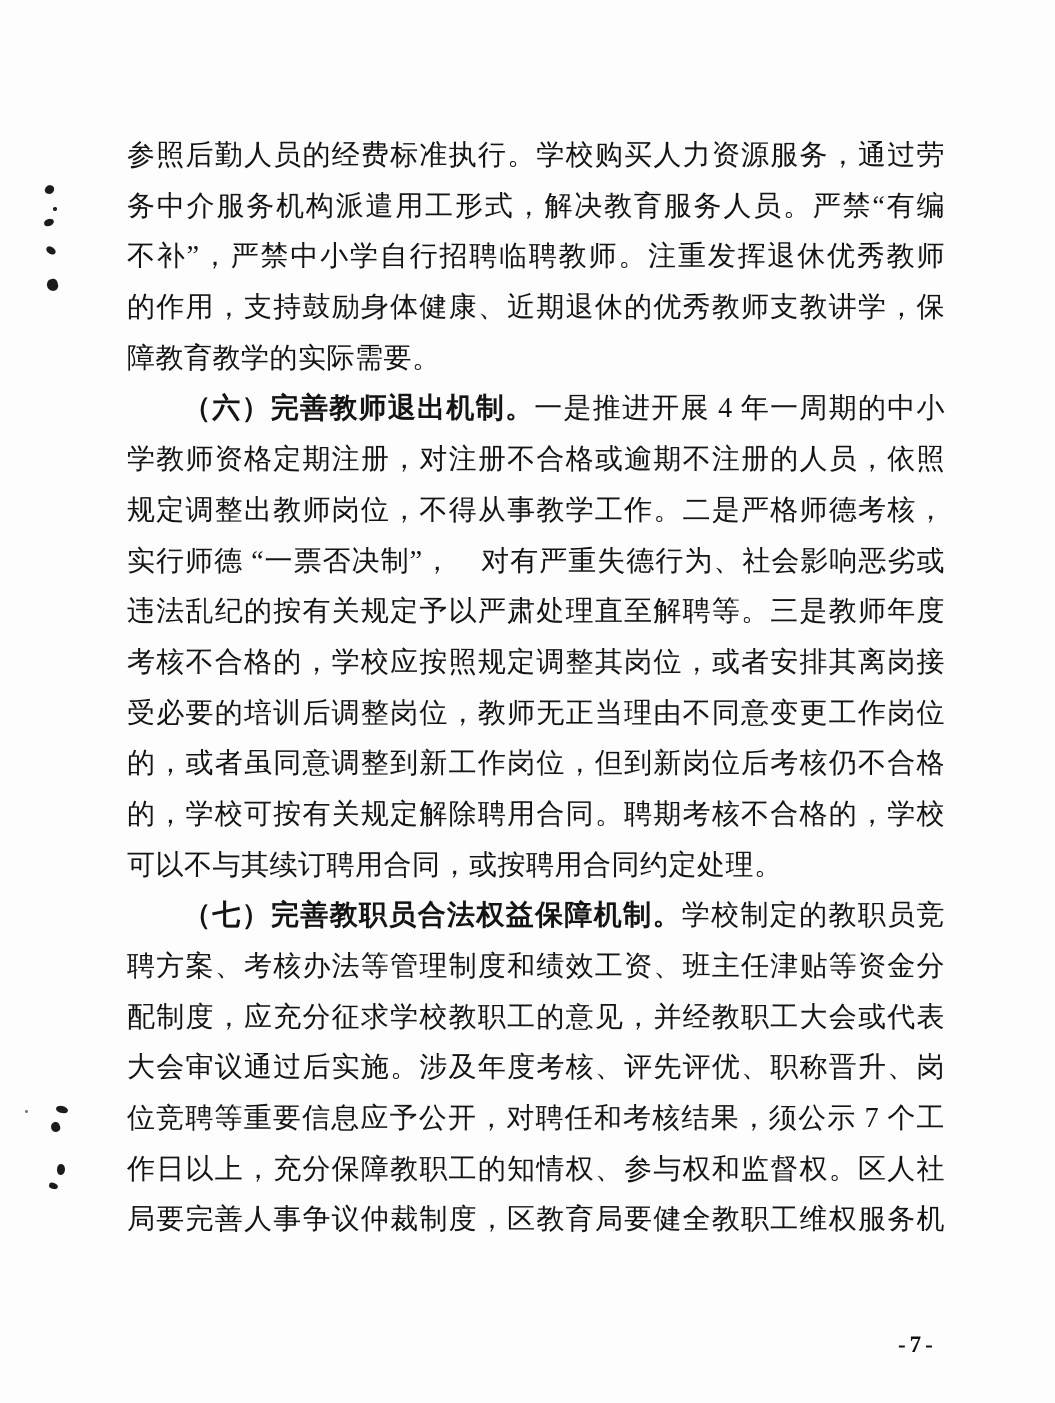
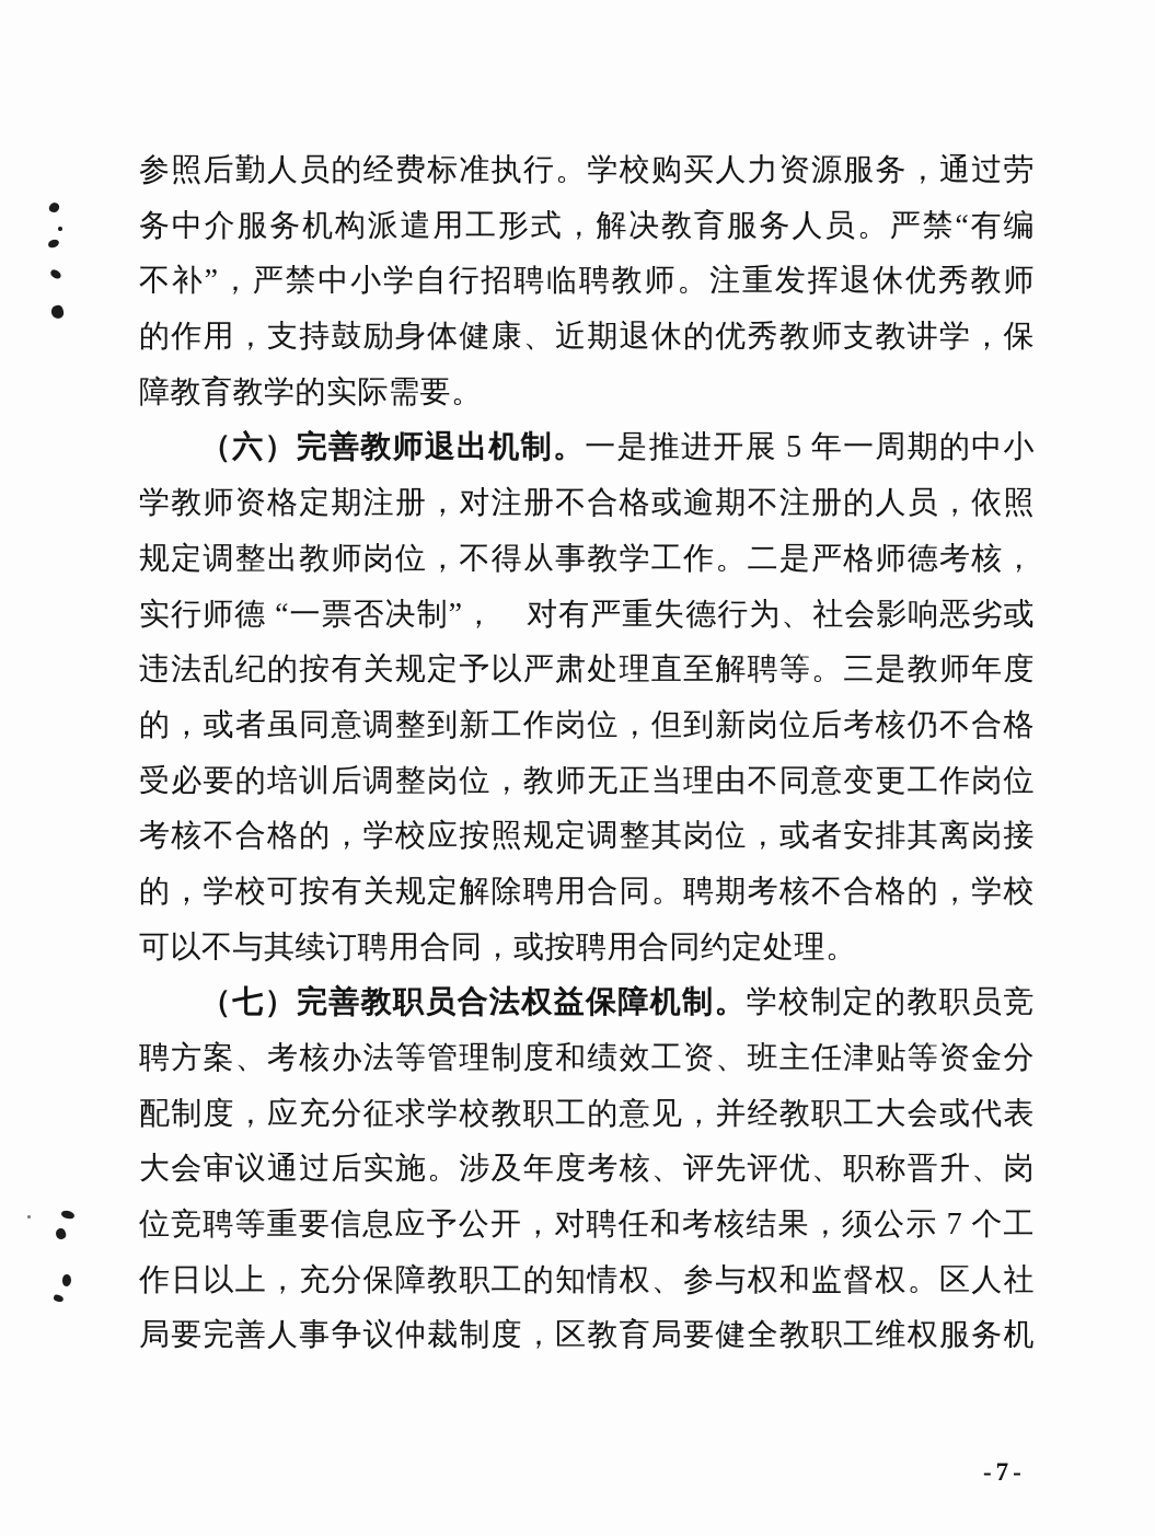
  参照后勤人员的经费标准执行。学校购买人力资源服务，通过劳
  务中介服务机构派遣用工形式，解决教育服务人员。严禁“有编
  不补”，严禁中小学自行招聘临聘教师。注重发挥退休优秀教师
  的作用，支持鼓励身体健康、近期退休的优秀教师支教讲学，保
  障教育教学的实际需要。
- （六）完善教师退出机制。一是推进开展 4 年一周期的中小
+ （六）完善教师退出机制。一是推进开展 5 年一周期的中小
  学教师资格定期注册，对注册不合格或逾期不注册的人员，依照
  规定调整出教师岗位，不得从事教学工作。二是严格师德考核，
  实行师德 “一票否决制”， 对有严重失德行为、社会影响恶劣或
  违法乱纪的按有关规定予以严肃处理直至解聘等。三是教师年度
- 考核不合格的，学校应按照规定调整其岗位，或者安排其离岗接
+ 的，或者虽同意调整到新工作岗位，但到新岗位后考核仍不合格
  受必要的培训后调整岗位，教师无正当理由不同意变更工作岗位
- 的，或者虽同意调整到新工作岗位，但到新岗位后考核仍不合格
+ 考核不合格的，学校应按照规定调整其岗位，或者安排其离岗接
  的，学校可按有关规定解除聘用合同。聘期考核不合格的，学校
  可以不与其续订聘用合同，或按聘用合同约定处理。
  （七）完善教职员合法权益保障机制。学校制定的教职员竞
  聘方案、考核办法等管理制度和绩效工资、班主任津贴等资金分
  配制度，应充分征求学校教职工的意见，并经教职工大会或代表
  大会审议通过后实施。涉及年度考核、评先评优、职称晋升、岗
  位竞聘等重要信息应予公开，对聘任和考核结果，须公示 7 个工
  作日以上，充分保障教职工的知情权、参与权和监督权。区人社
  局要完善人事争议仲裁制度，区教育局要健全教职工维权服务机
  -7-
